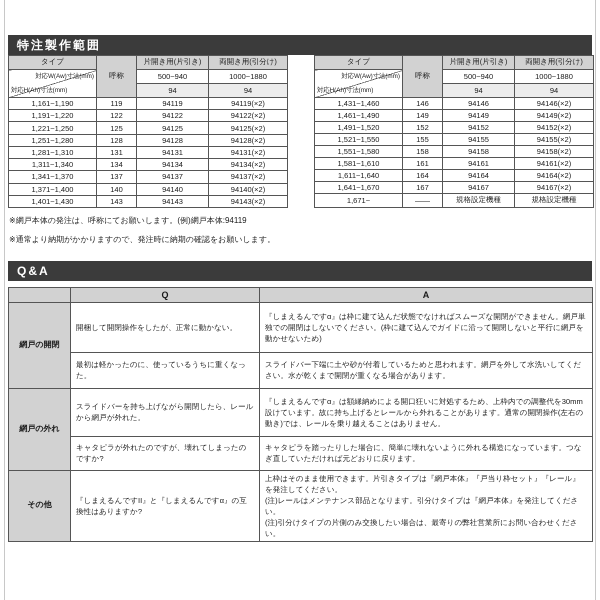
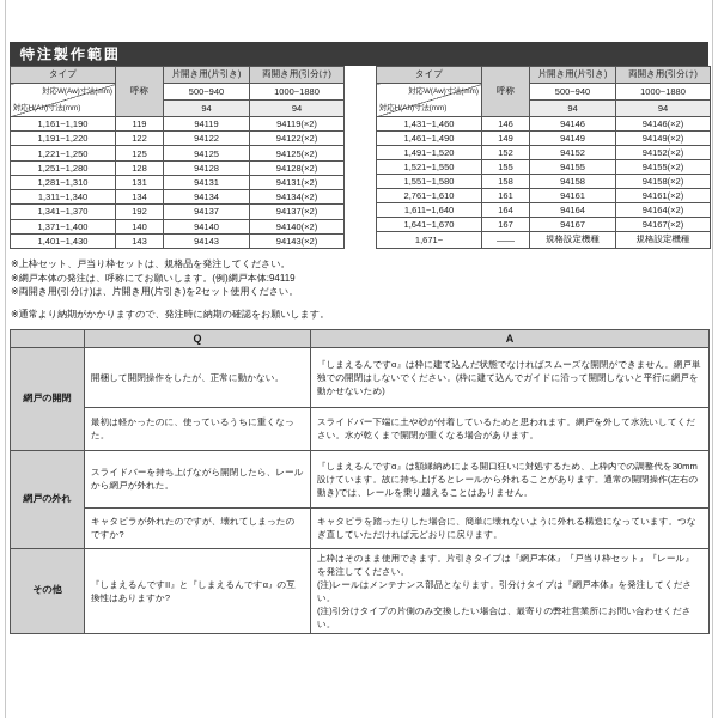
  特注製作範囲
  タイプ	呼称	片開き用(片引き)	両開き用(引分け)
  94	94
  1,161~1,190	119	94119	94119(×2)
  1,191~1,220	122	94122	94122(×2)
  1,221~1,250	125	94125	94125(×2)
  1,251~1,280	128	94128	94128(×2)
  1,281~1,310	131	94131	94131(×2)
  1,311~1,340	134	94134	94134(×2)
- 1,341~1,370	137	94137	94137(×2)
+ 1,341~1,370	192	94137	94137(×2)
  1,371~1,400	140	94140	94140(×2)
  1,401~1,430	143	94143	94143(×2)
  タイプ	呼称	片開き用(片引き)	両開き用(引分け)
  94	94
  1,431~1,460	146	94146	94146(×2)
  1,461~1,490	149	94149	94149(×2)
  1,491~1,520	152	94152	94152(×2)
  1,521~1,550	155	94155	94155(×2)
  1,551~1,580	158	94158	94158(×2)
- 1,581~1,610	161	94161	94161(×2)
+ 2,761~1,610	161	94161	94161(×2)
  1,611~1,640	164	94164	94164(×2)
  1,641~1,670	167	94167	94167(×2)
  1,671~	——	規格設定機種	規格設定機種
+ ※上枠セット、戸当り枠セットは、規格品を発注してください。
  ※網戸本体の発注は、呼称にてお願いします。(例)網戸本体:94119
+ ※両開き用(引分け)は、片開き用(片引き)を2セット使用ください。
  ※通常より納期がかかりますので、発注時に納期の確認をお願いします。
- Q&A
  	Q	A
  網戸の開閉	開梱して開閉操作をしたが、正常に動かない。	『しまえるんですα』は枠に建て込んだ状態でなければスムーズな開閉ができません。網戸単独での開閉はしないでください。(枠に建て込んでガイドに沿って開閉しないと平行に網戸を動かせないため)
  最初は軽かったのに、使っているうちに重くなった。	スライドバー下端に土や砂が付着しているためと思われます。網戸を外して水洗いしてください。水が乾くまで開閉が重くなる場合があります。
  網戸の外れ	スライドバーを持ち上げながら開閉したら、レールから網戸が外れた。	『しまえるんですα』は額縁納めによる開口狂いに対処するため、上枠内での調整代を30mm設けています。故に持ち上げるとレールから外れることがあります。通常の開閉操作(左右の動き)では、レールを乗り越えることはありません。
  キャタピラが外れたのですが、壊れてしまったのですか?	キャタピラを踏ったりした場合に、簡単に壊れないように外れる構造になっています。つなぎ直していただければ元どおりに戻ります。
  その他	『しまえるんですII』と『しまえるんですα』の互換性はありますか?	上枠はそのまま使用できます。片引きタイプは『網戸本体』『戸当り枠セット』『レール』を発注してください。 (注)レールはメンテナンス部品となります。引分けタイプは『網戸本体』を発注してください。 (注)引分けタイプの片側のみ交換したい場合は、最寄りの弊社営業所にお問い合わせください。
